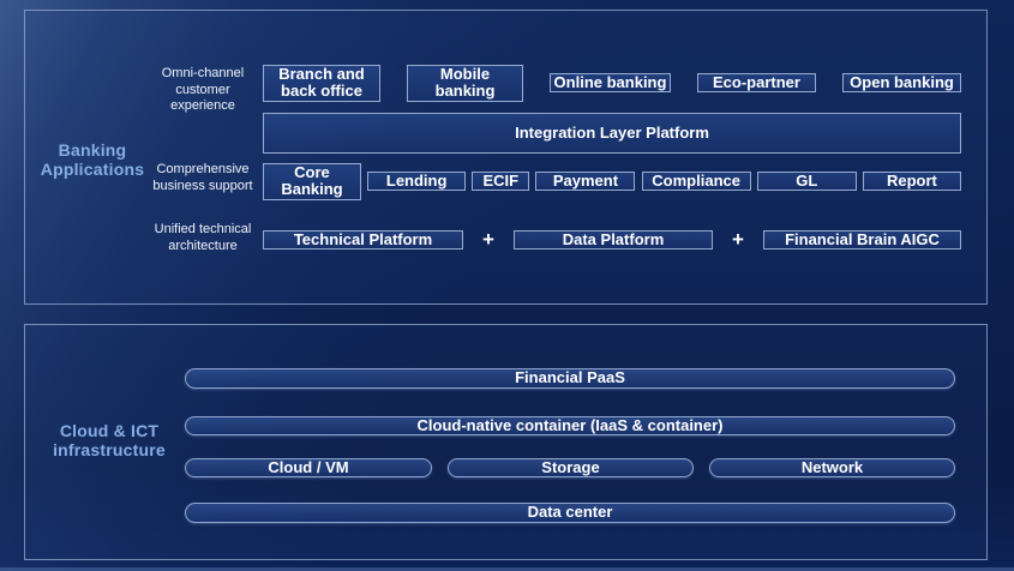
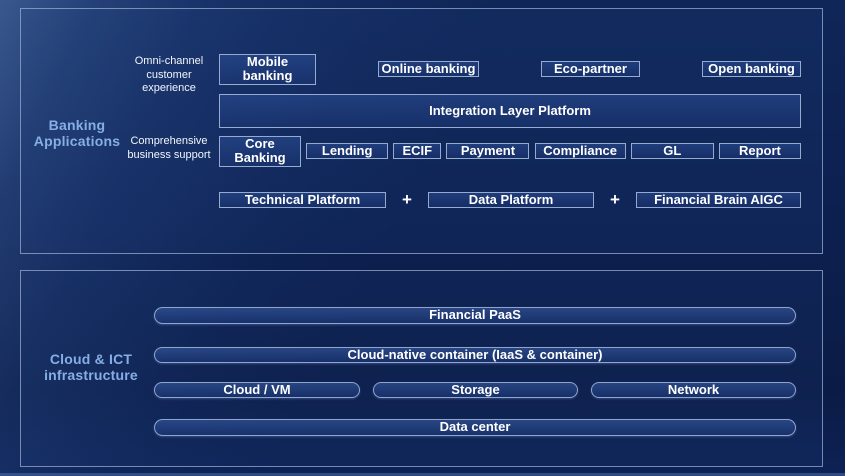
  Banking
  Applications
  Omni-channel
  customer
  experience
  Comprehensive
  business support
- Unified technical
- architecture
- Branch and
- back office
  Mobile
  banking
  Online banking
  Eco-partner
  Open banking
  Integration Layer Platform
  Core
  Banking
  Lending
  ECIF
  Payment
  Compliance
  GL
  Report
  Technical Platform
  +
  Data Platform
  +
  Financial Brain AIGC
  Cloud & ICT
  infrastructure
  Financial PaaS
  Cloud-native container (IaaS & container)
  Cloud / VM
  Storage
  Network
  Data center
